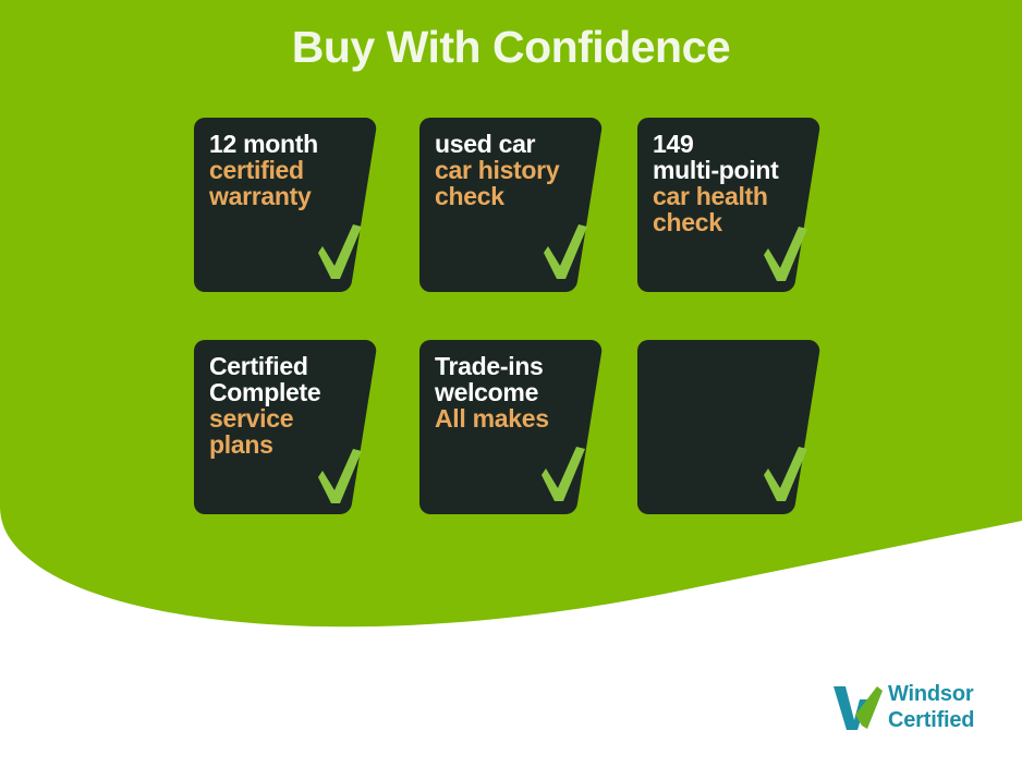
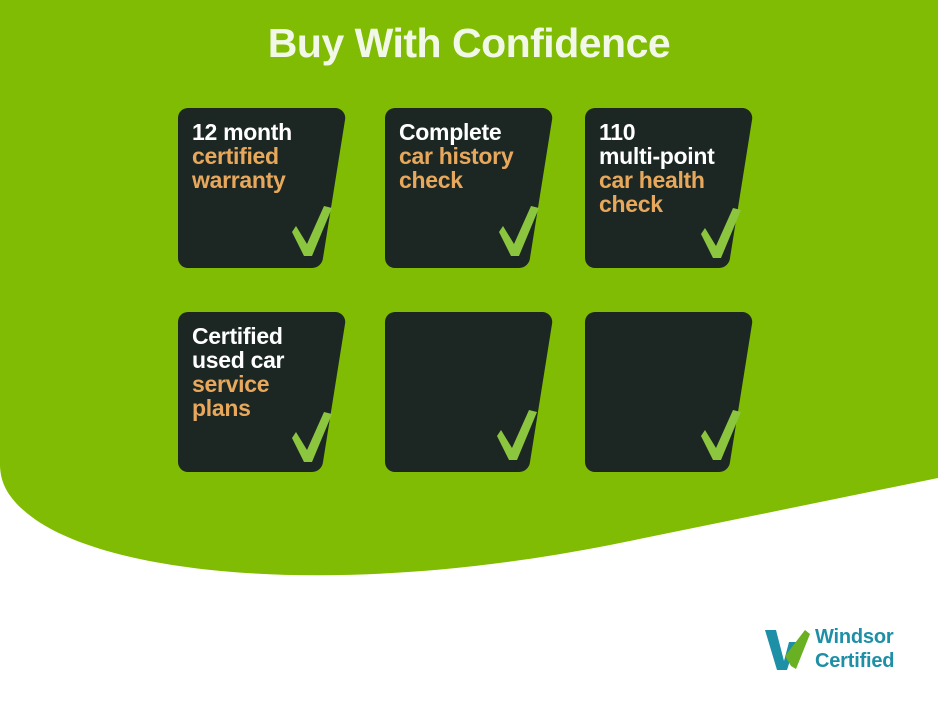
  Buy With Confidence
  12 month
  certified
  warranty
- used car
+ Complete
  car history
  check
- 149
+ 110
  multi-point
  car health
  check
  Certified
- Complete
+ used car
  service
  plans
- Trade-ins
- welcome
- All makes
  Windsor
  Certified
